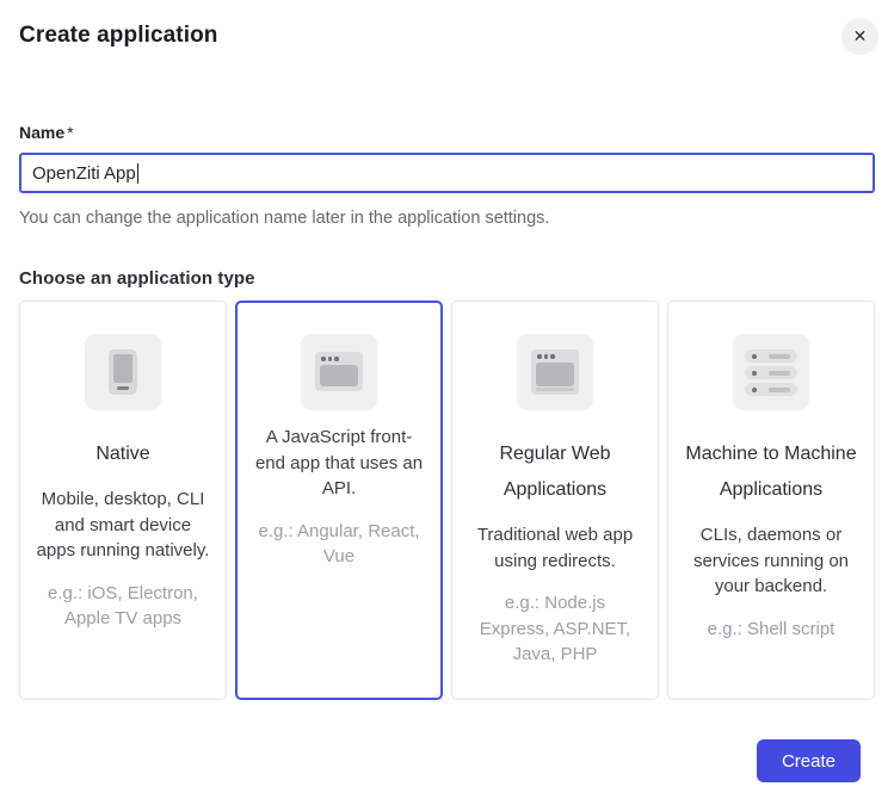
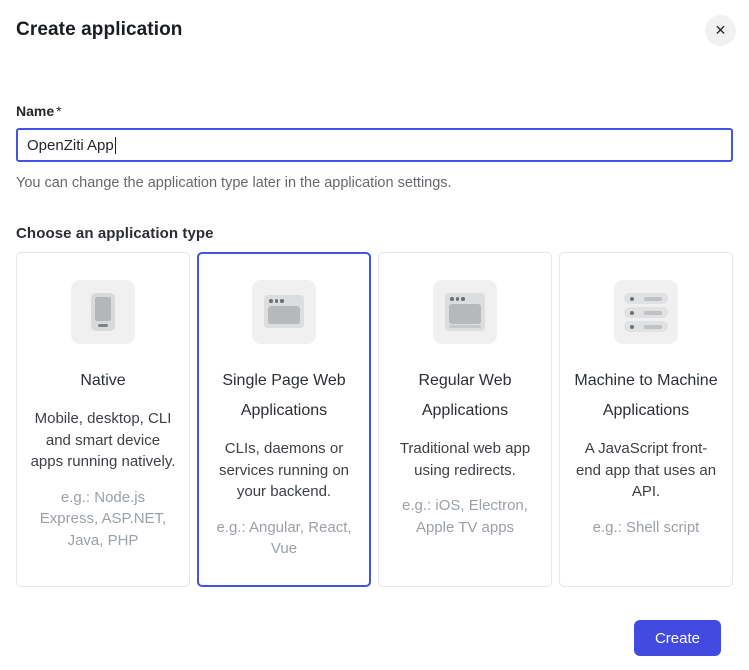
  Create application
  ✕
  Name *
  OpenZiti App
- You can change the application name later in the application settings.
+ You can change the application type later in the application settings.
  Choose an application type
  Native
  Mobile, desktop, CLI and smart device apps running natively.
- e.g.: iOS, Electron, Apple TV apps
+ e.g.: Node.js Express, ASP.NET, Java, PHP
+ Single Page Web Applications
- A JavaScript front-end app that uses an API.
+ CLIs, daemons or services running on your backend.
  e.g.: Angular, React, Vue
  Regular Web Applications
  Traditional web app using redirects.
- e.g.: Node.js Express, ASP.NET, Java, PHP
+ e.g.: iOS, Electron, Apple TV apps
  Machine to Machine Applications
- CLIs, daemons or services running on your backend.
+ A JavaScript front-end app that uses an API.
  e.g.: Shell script
  Create
